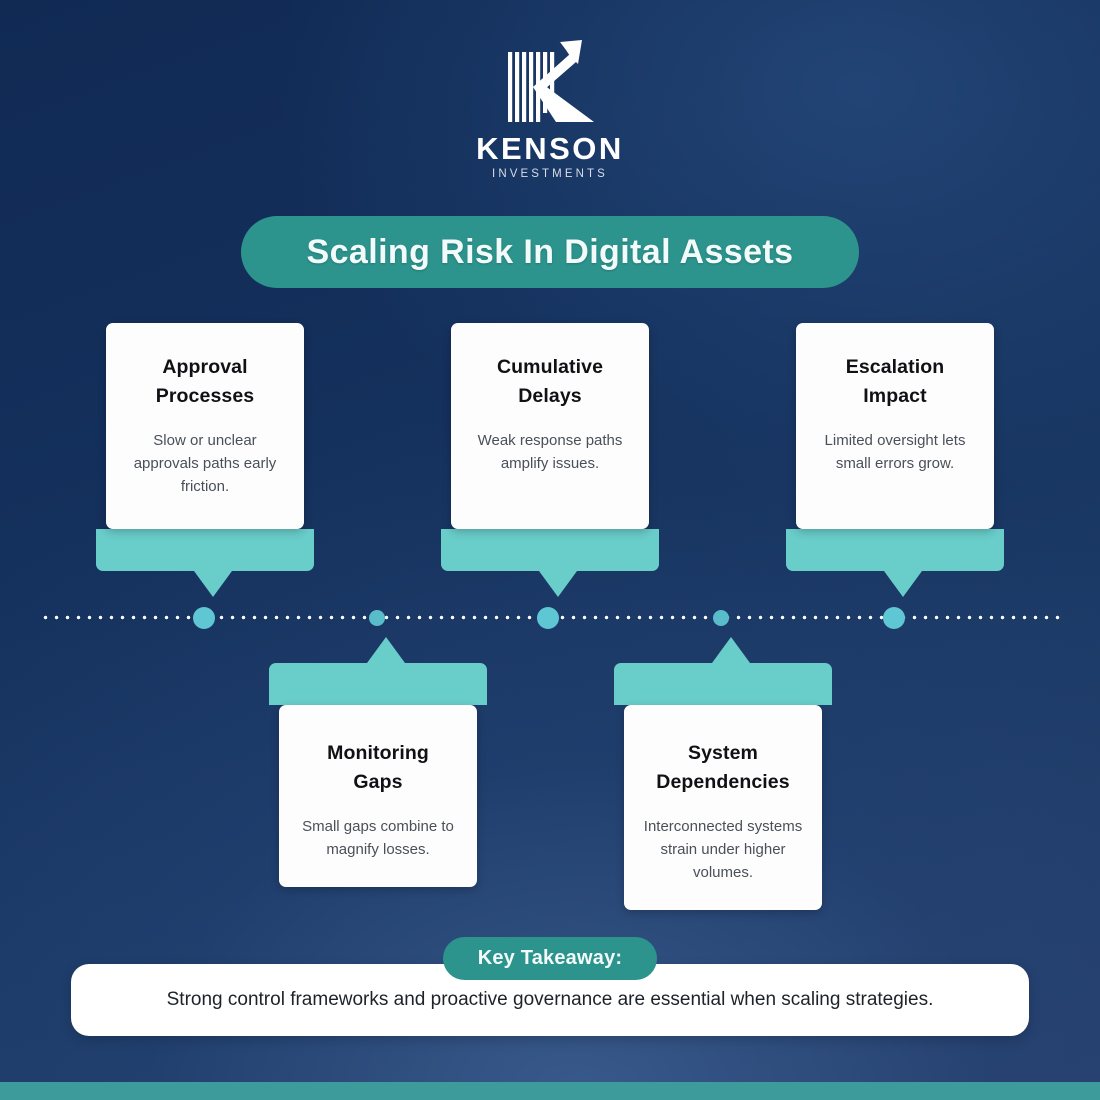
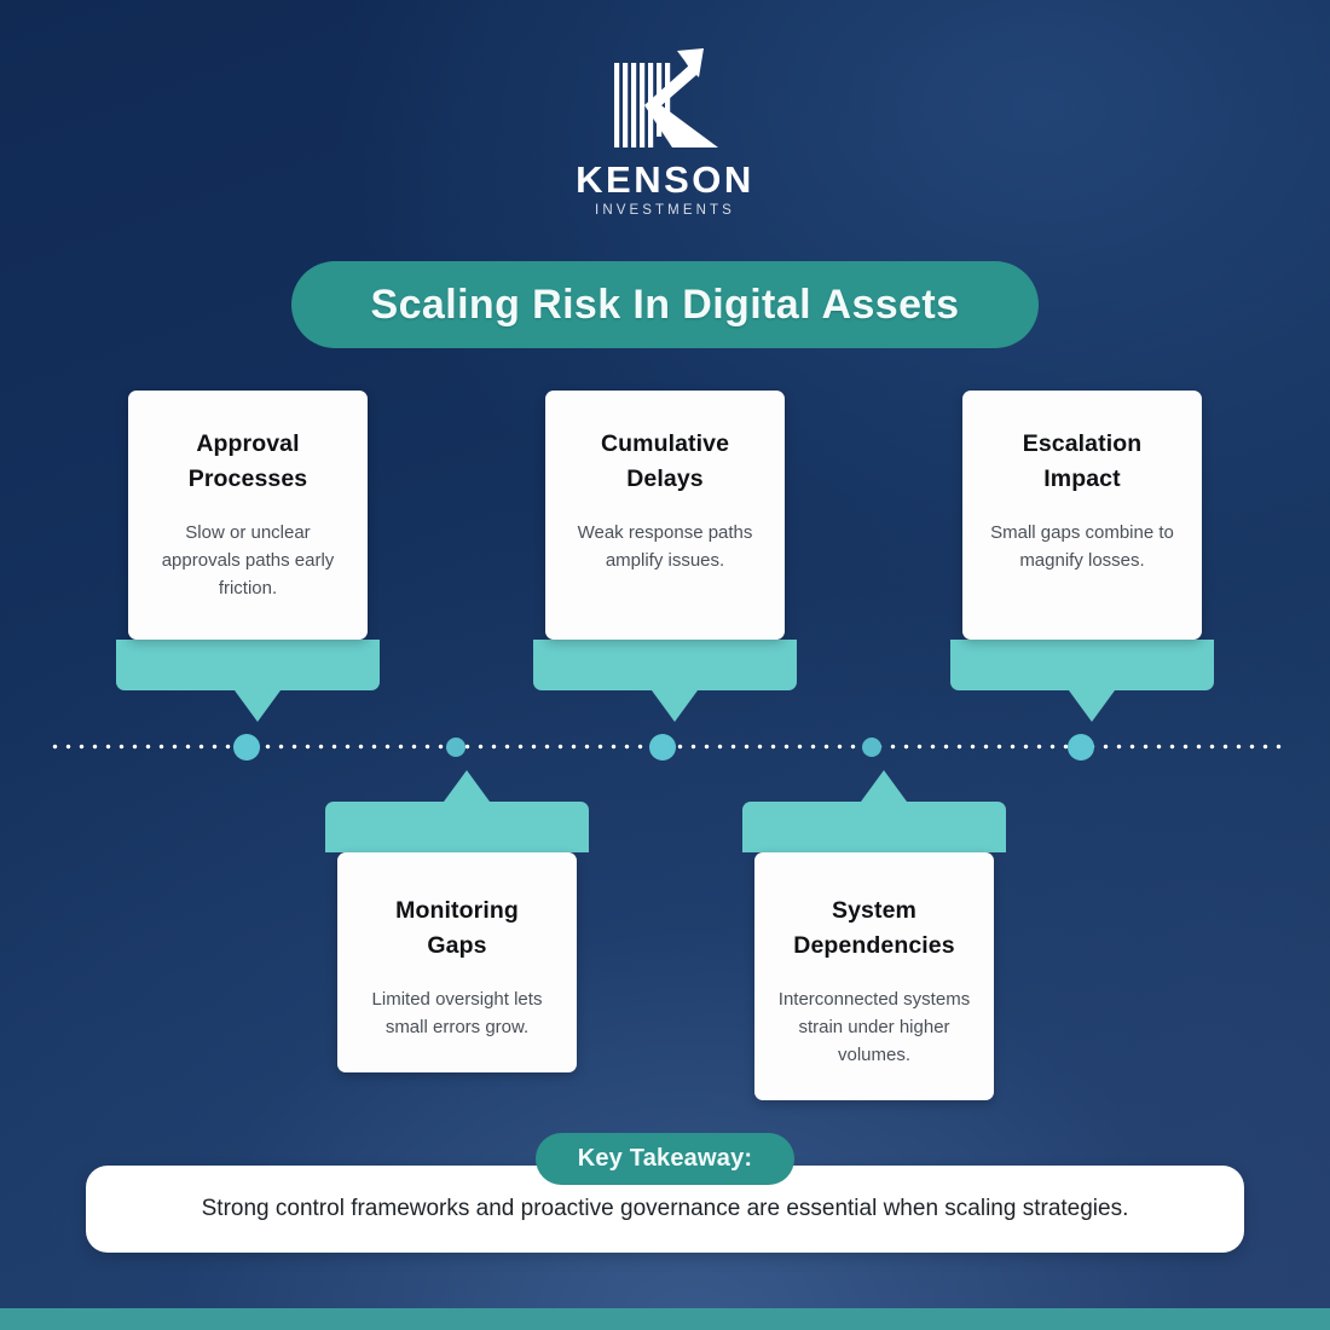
  KENSON
  INVESTMENTS
  Scaling Risk In Digital Assets
  Approval
  Processes
  Slow or unclear approvals paths early friction.
  Cumulative
  Delays
  Weak response paths amplify issues.
  Escalation
  Impact
- Limited oversight lets small errors grow.
+ Small gaps combine to magnify losses.
  Monitoring
  Gaps
- Small gaps combine to magnify losses.
+ Limited oversight lets small errors grow.
  System
  Dependencies
  Interconnected systems strain under higher volumes.
  Key Takeaway:
  Strong control frameworks and proactive governance are essential when scaling strategies.
